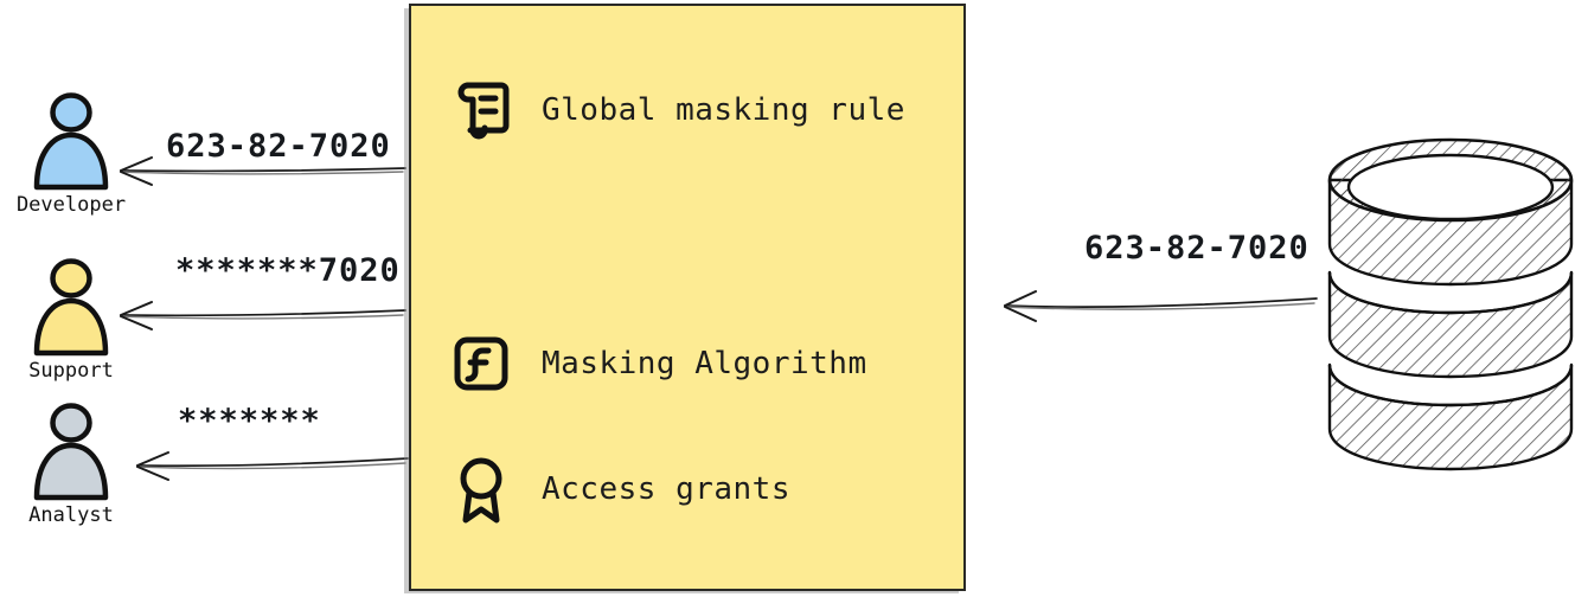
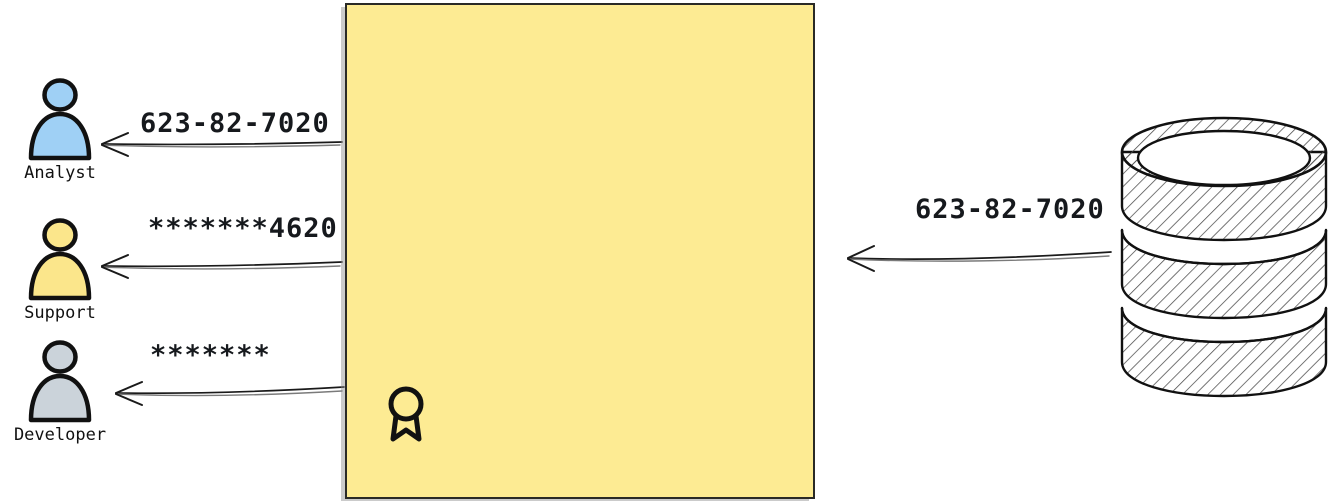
- Developer
+ Analyst
  Support
- Analyst
+ Developer
  623-82-7020
- *******7020
+ *******4620
  *******
- Global masking rule
- Masking Algorithm
- Access grants
  623-82-7020
